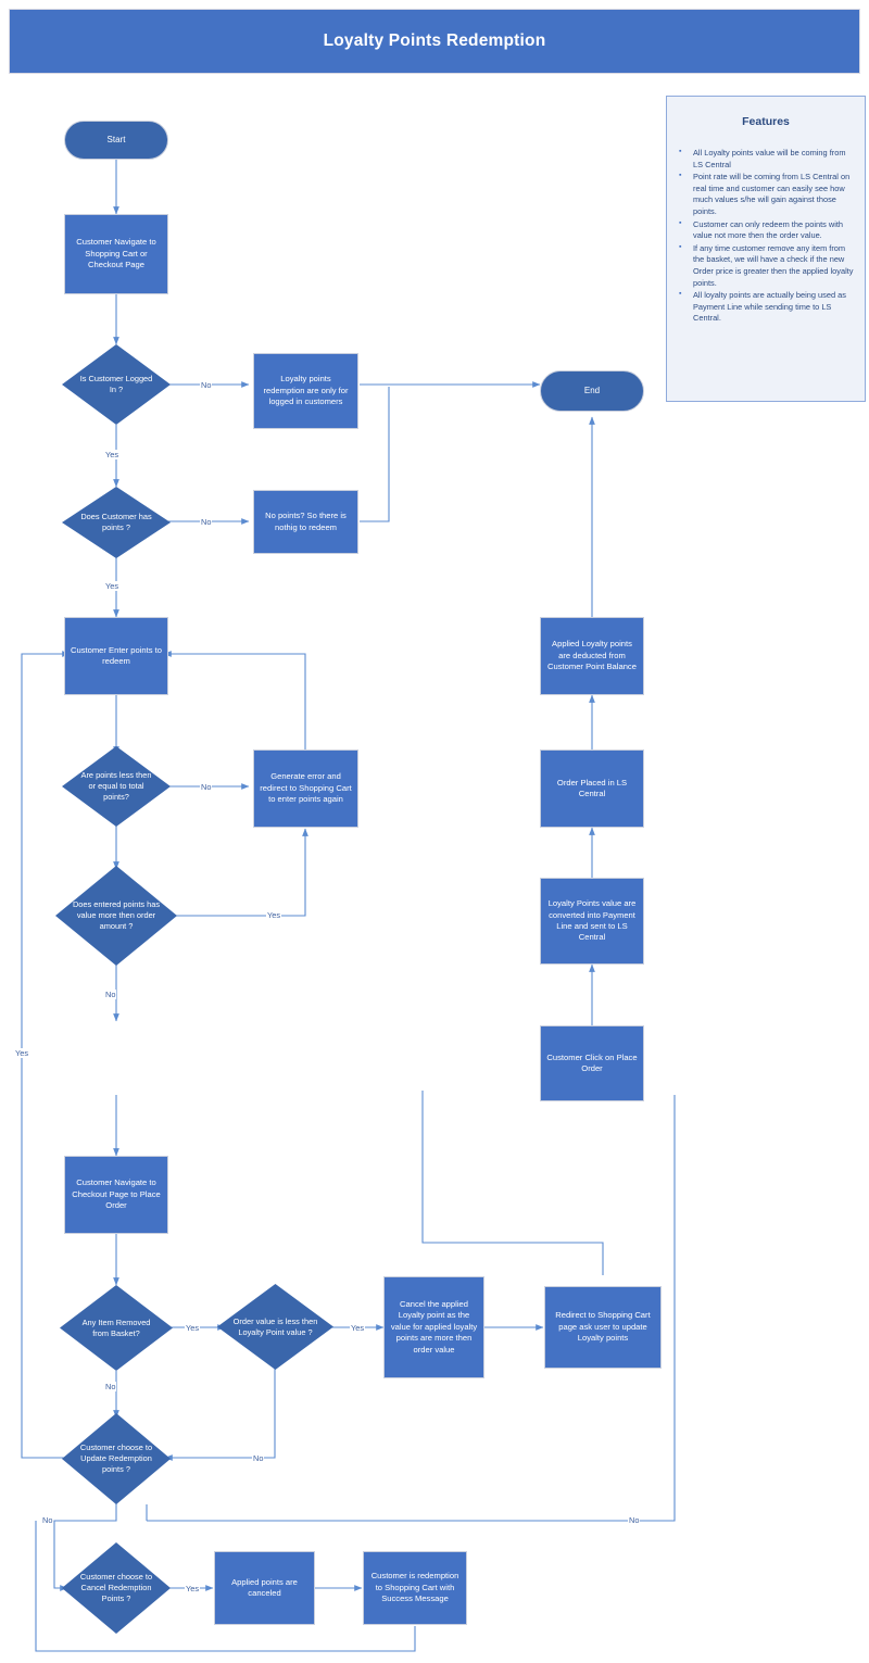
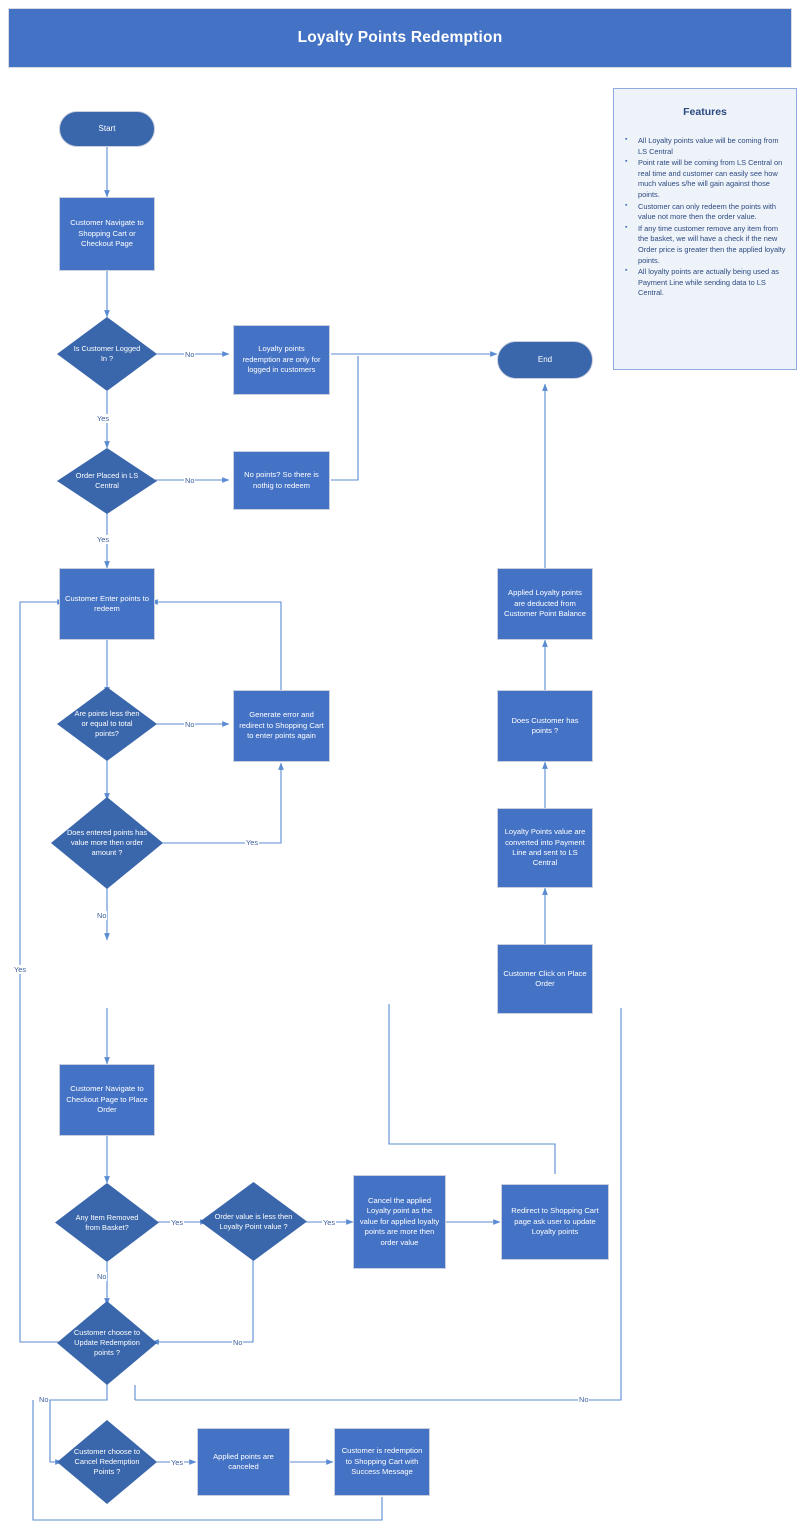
  Loyalty Points Redemption
  No
  Yes
  No
  Yes
  No
  Yes
  No
  Yes
  No
  Yes
  No
  Yes
  No
  Yes
  No
  Start
  Customer Navigate to Shopping Cart or Checkout Page
  Is Customer Logged In ?
  Loyalty points redemption are only for logged in customers
- Does Customer has points ?
+ Order Placed in LS Central
  No points? So there is nothig to redeem
  End
  Customer Enter points to redeem
  Are points less then or equal to total points?
  Generate error and redirect to Shopping Cart to enter points again
  Does entered points has value more then order amount ?
  Customer Navigate to Checkout Page to Place Order
  Any Item Removed from Basket?
  Order value is less then Loyalty Point value ?
  Cancel the applied Loyalty point as the value for applied loyalty points are more then order value
  Redirect to Shopping Cart page ask user to update Loyalty points
  Customer choose to Update Redemption points ?
  Customer choose to Cancel Redemption Points ?
  Applied points are canceled
  Customer is redemption to Shopping Cart with Success Message
  Customer Click on Place Order
  Loyalty Points value are converted into Payment Line and sent to LS Central
- Order Placed in LS Central
+ Does Customer has points ?
  Applied Loyalty points are deducted from Customer Point Balance
  Features
  All Loyalty points value will be coming from LS Central
  Point rate will be coming from LS Central on real time and customer can easily see how much values s/he will gain against those points.
  Customer can only redeem the points with value not more then the order value.
  If any time customer remove any item from the basket, we will have a check if the new Order price is greater then the applied loyalty points.
- All loyalty points are actually being used as Payment Line while sending time to LS Central.
+ All loyalty points are actually being used as Payment Line while sending data to LS Central.
